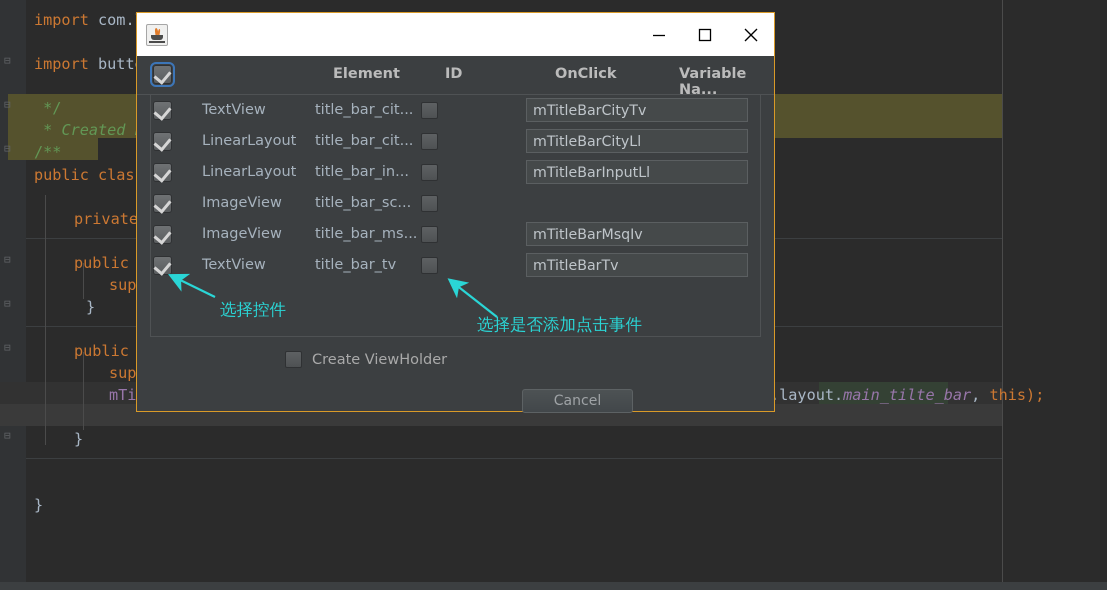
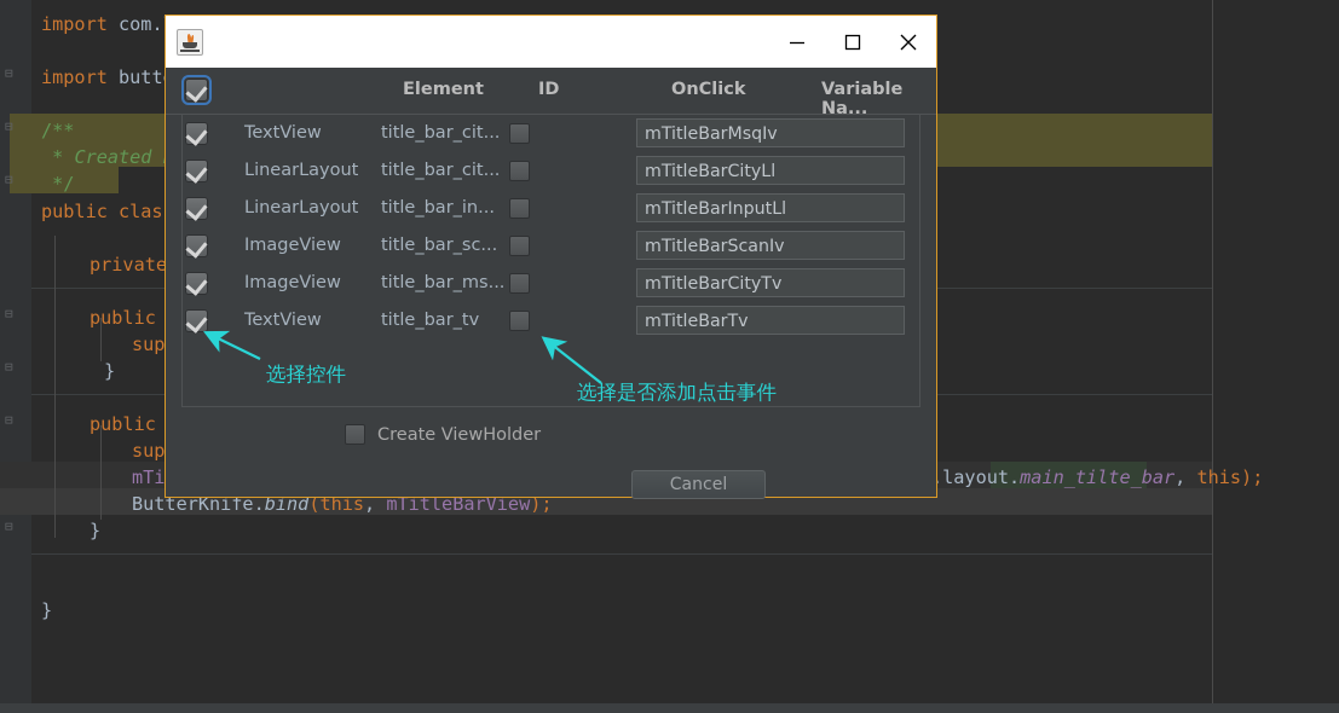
  import com.
  import butt
- */
+ /**
  * Created
- /**
+ */
  public clas
  private
  public
  }
  public
+ ButterKnife.bind(this, mTitleBarView);
  }
  }
  layout.main_tilte_bar, this);
  ⊟
  ⊟
  ⊟
  ⊟
  ⊟
  ⊟
  ⊟
  Element
  ID
  OnClick
  Variable Na...
  TextView
  title_bar_cit...
- mTitleBarCityTv
+ mTitleBarMsqIv
  LinearLayout
  title_bar_cit...
  mTitleBarCityLl
  LinearLayout
  title_bar_in...
  mTitleBarInputLl
  ImageView
  title_bar_sc...
+ mTitleBarScanIv
  ImageView
  title_bar_ms...
- mTitleBarMsqIv
+ mTitleBarCityTv
  TextView
  title_bar_tv
  mTitleBarTv
  Create ViewHolder
  Cancel
  选择控件
  选择是否添加点击事件
